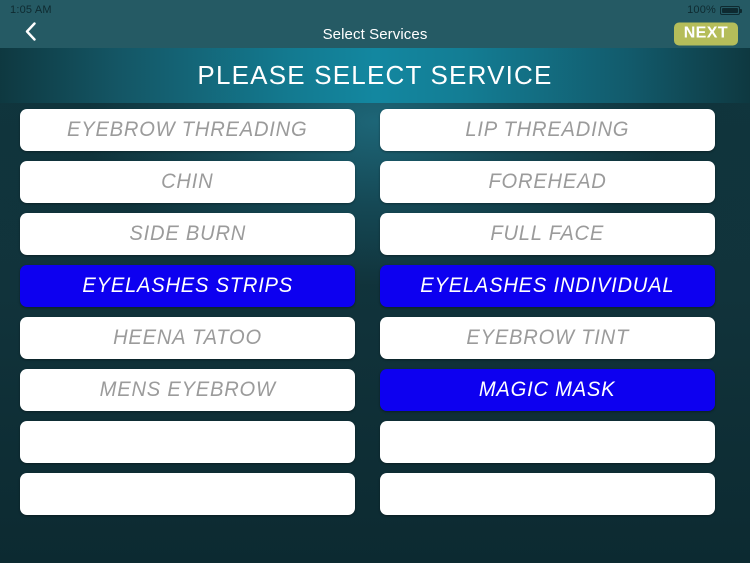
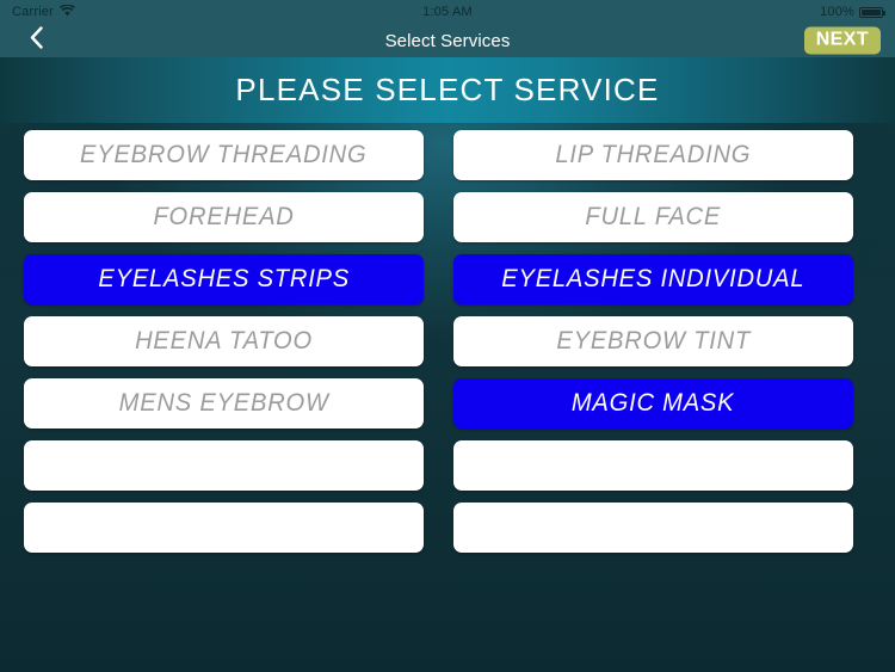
+ Carrier
  1:05 AM
  100%
  Select Services
  NEXT
  PLEASE SELECT SERVICE
  EYEBROW THREADING
  LIP THREADING
- CHIN
  FOREHEAD
- SIDE BURN
  FULL FACE
  EYELASHES STRIPS
  EYELASHES INDIVIDUAL
  HEENA TATOO
  EYEBROW TINT
  MENS EYEBROW
  MAGIC MASK
